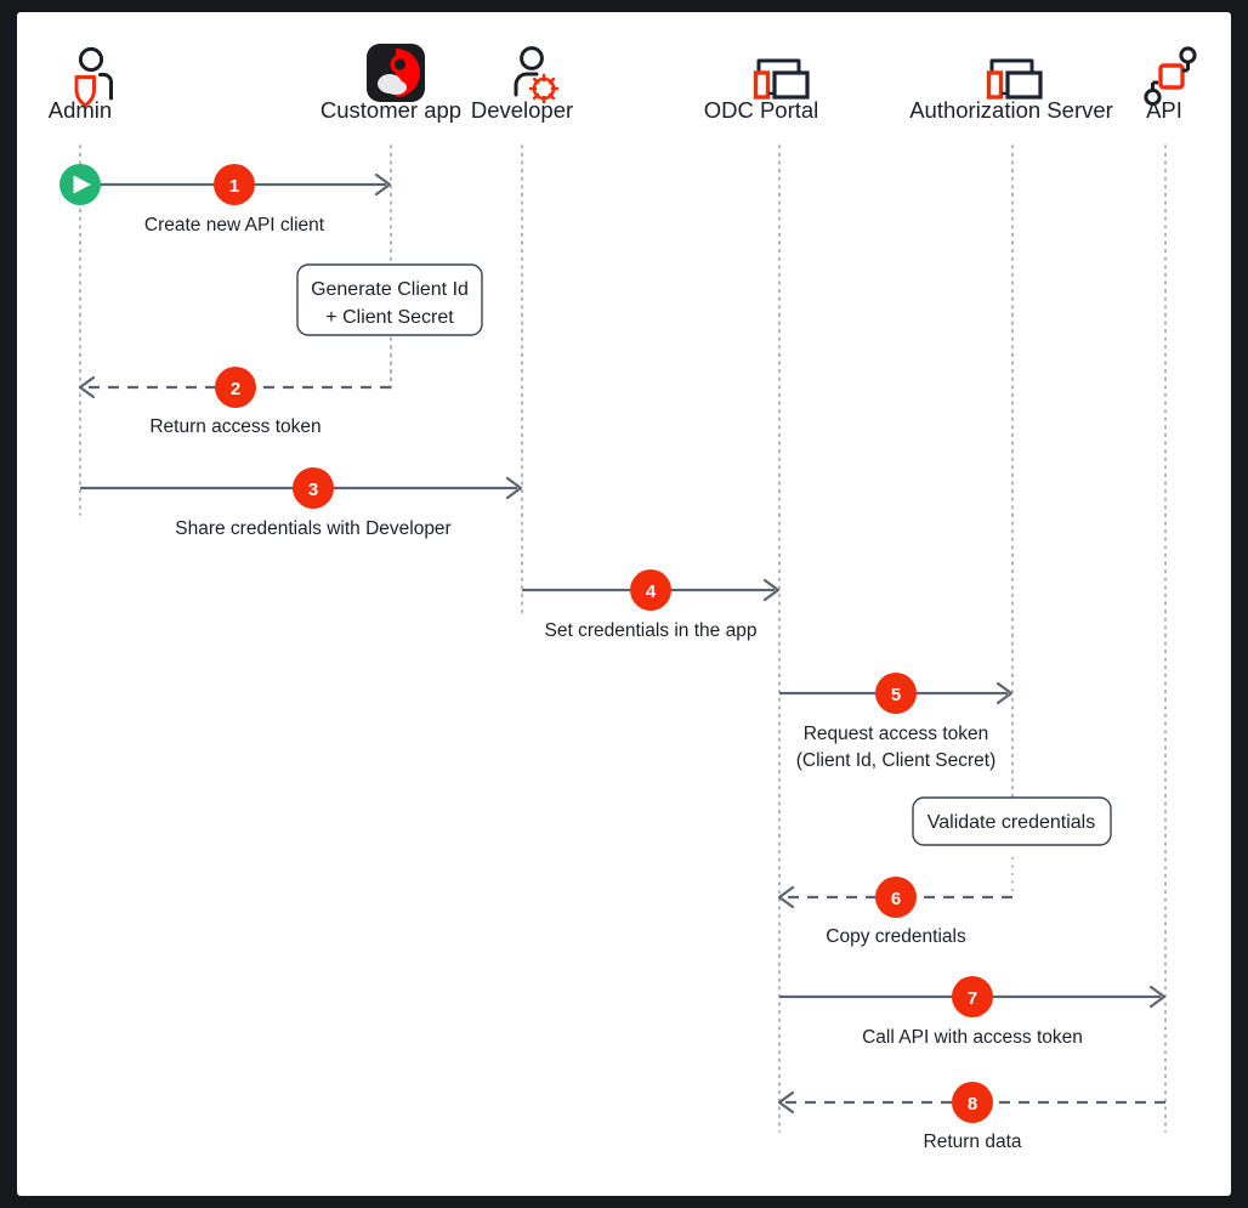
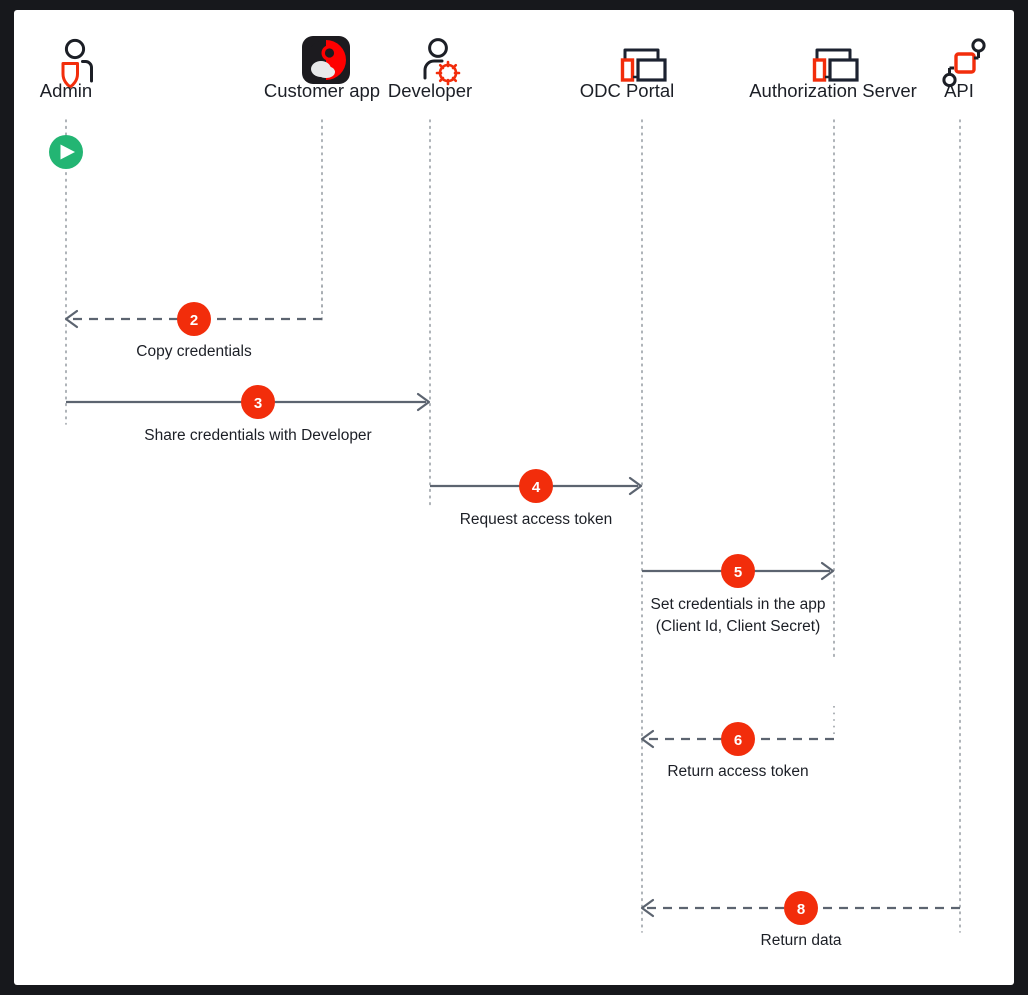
  Admin
  Customer app
  Developer
  ODC Portal
  Authorization Server
  API
- 1
- Create new API client
- Generate Client Id
- + Client Secret
  2
- Return access token
+ Copy credentials
  3
  Share credentials with Developer
  4
- Set credentials in the app
+ Request access token
  5
- Request access token
+ Set credentials in the app
  (Client Id, Client Secret)
- Validate credentials
  6
- Copy credentials
+ Return access token
- 7
- Call API with access token
  8
  Return data
